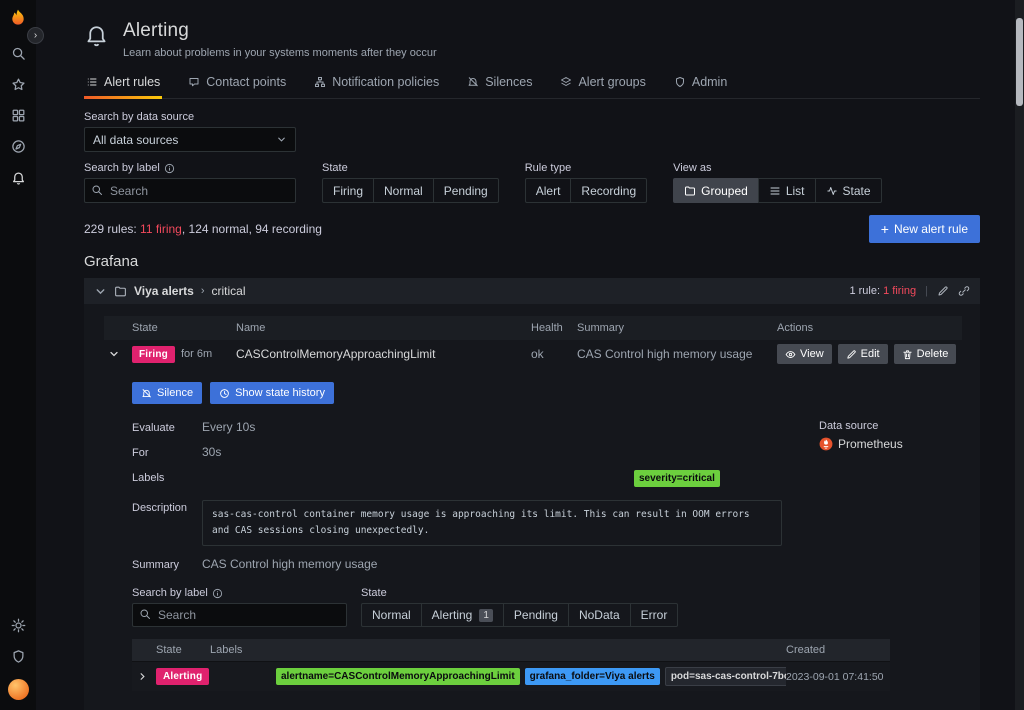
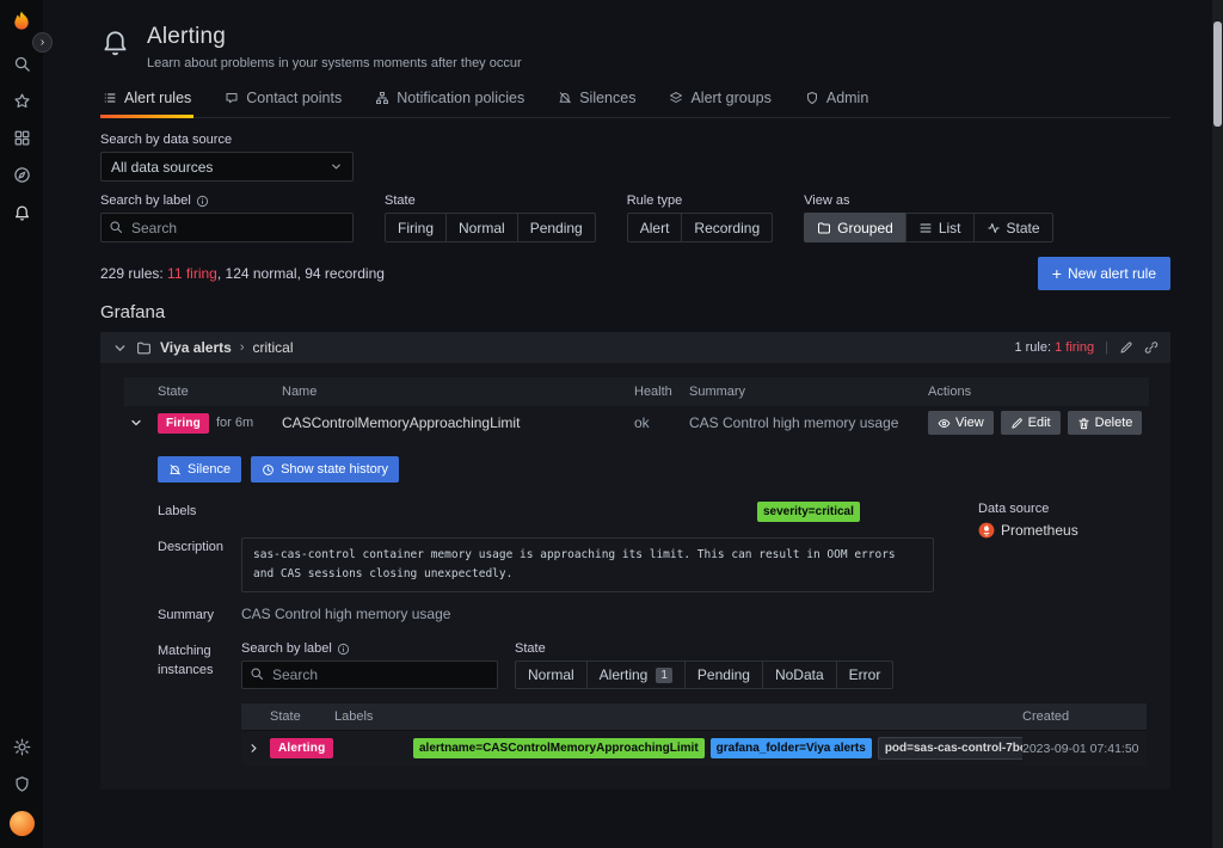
  ›
  Alerting
  Learn about problems in your systems moments after they occur
  Alert rules
  Contact points
  Notification policies
  Silences
  Alert groups
  Admin
  Search by data source
  All data sources
  Search by label
  Search
  State
  Firing
  Normal
  Pending
  Rule type
  Alert
  Recording
  View as
  Grouped
  List
  State
  229 rules: 11 firing, 124 normal, 94 recording
  +
  New alert rule
  Grafana
  Viya alerts
  ›
  critical
  1 rule: 1 firing
  |
  State
  Name
  Health
  Summary
  Actions
  Firing
  for 6m
  CASControlMemoryApproachingLimit
  ok
  CAS Control high memory usage
  View
  Edit
  Delete
  Silence
  Show state history
  Data source
  Prometheus
- Evaluate
- Every 10s
- For
- 30s
  Labels
  severity=critical
  Description
  sas-cas-control container memory usage is approaching its limit. This can result in OOM errors and CAS sessions closing unexpectedly.
  Summary
  CAS Control high memory usage
+ Matching instances
  Search by label
  Search
  State
  Normal
  Alerting
  1
  Pending
  NoData
  Error
  State
  Labels
  Created
  Alerting
  alertname=CASControlMemoryApproachingLimit
  grafana_folder=Viya alerts
  2023-09-01 07:41:50
